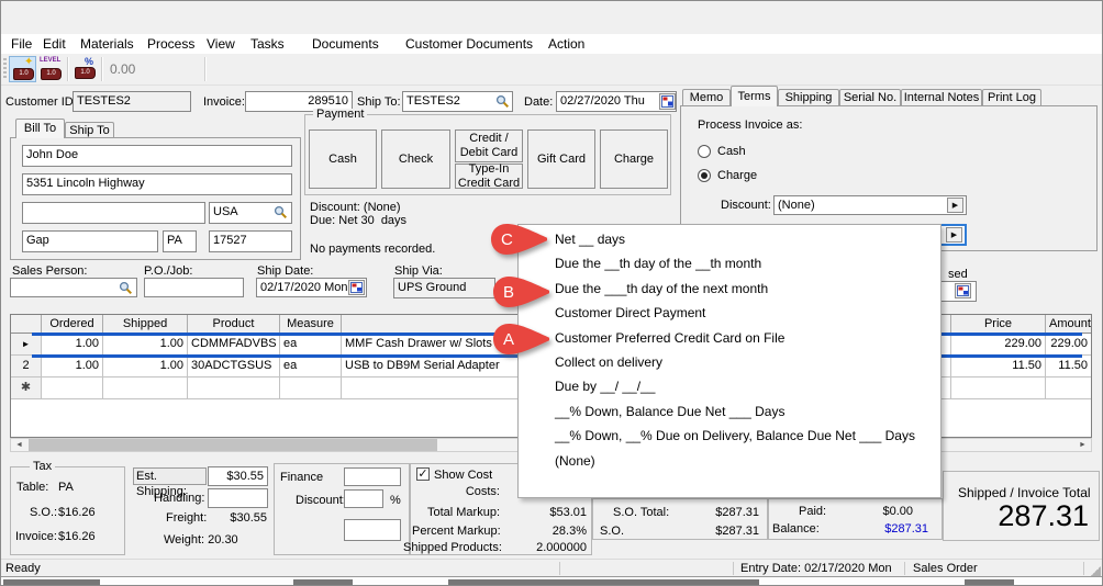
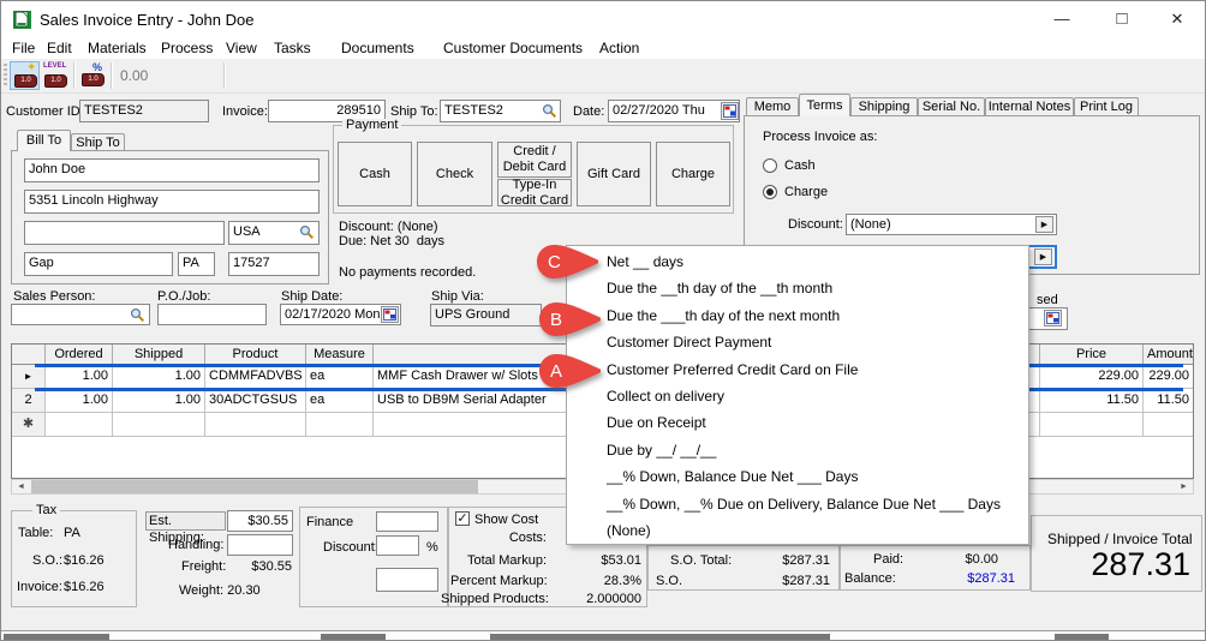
+ Sales Invoice Entry - John Doe
+ —
+ □
+ ✕
  File
  Edit
  Materials
  Process
  View
  Tasks
  Documents
  Customer Documents
  Action
  ✦
  %
  0.00
  Customer ID
  TESTES2
  Invoice:
  289510
  Ship To:
  TESTES2
  Date:
  02/27/2020 Thu
  Bill To
  Ship To
  John Doe
  5351 Lincoln Highway
  USA
  Gap
  PA
  17527
  Payment
  Cash
  Check
  Credit / Debit Card
  Type-In Credit Card
  Gift Card
  Charge
  Discount: (None)
  Due: Net 30 days
  No payments recorded.
  Memo
  Terms
  Shipping
  Serial No.
  Internal Notes
  Print Log
  Process Invoice as:
  Cash
  Charge
  Discount:
  (None)
  Sales Person:
  P.O./Job:
  Ship Date:
  02/17/2020 Mon
  Ship Via:
  UPS Ground
  sed
  Ordered
  Shipped
  Product
  Measure
  Price
  Amount
  ►
  1.00
  1.00
  CDMMFADVBS
  ea
  MMF Cash Drawer w/ Slots
  229.00
  229.00
  2
  1.00
  1.00
  30ADCTGSUS
  ea
  USB to DB9M Serial Adapter
  11.50
  11.50
  ✱
  Tax
  Table:
  PA
  S.O.:
  $16.26
  Invoice:
  $16.26
  Est. Shipping:
  $30.55
  Handling:
  Freight:
  $30.55
  Weight: 20.30
  Finance
  Discount
  %
  ✓
  Show Cost
  Costs:
  Total Markup:
  $53.01
  Percent Markup:
  28.3%
  Shipped Products:
  2.000000
  S.O. Total:
  $287.31
  S.O.
  $287.31
  Paid:
  $0.00
  Balance:
  $287.31
  Shipped / Invoice Total
  287.31
- Ready
- Entry Date: 02/17/2020 Mon
- Sales Order
  Net __ days
  Due the __th day of the __th month
  Due the ___th day of the next month
  Customer Direct Payment
  Customer Preferred Credit Card on File
  Collect on delivery
+ Due on Receipt
  Due by __/ __/__
  __% Down, Balance Due Net ___ Days
  __% Down, __% Due on Delivery, Balance Due Net ___ Days
  (None)
  C
  B
  A
